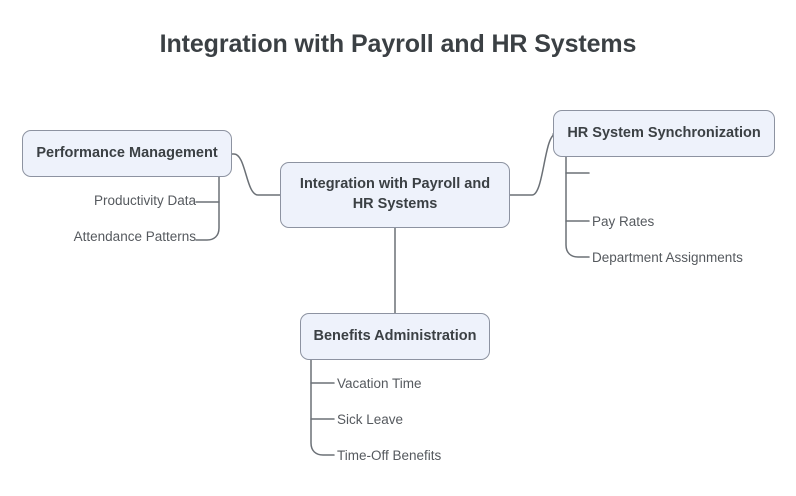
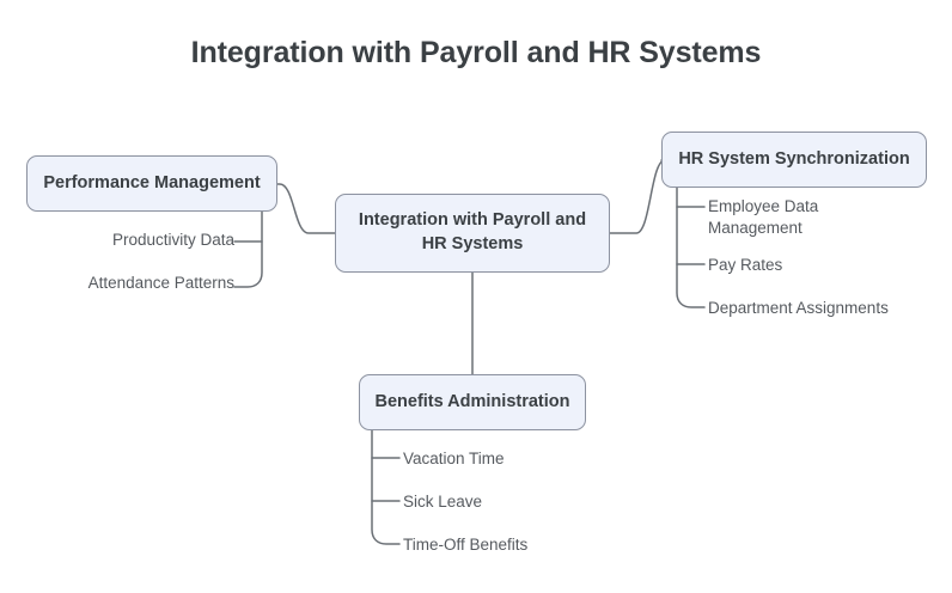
  Integration with Payroll and HR Systems
  Integration with Payroll and HR Systems
  Performance Management
  HR System Synchronization
  Benefits Administration
  Productivity Data
  Attendance Patterns
+ Employee Data
+ Management
  Pay Rates
  Department Assignments
  Vacation Time
  Sick Leave
  Time-Off Benefits
